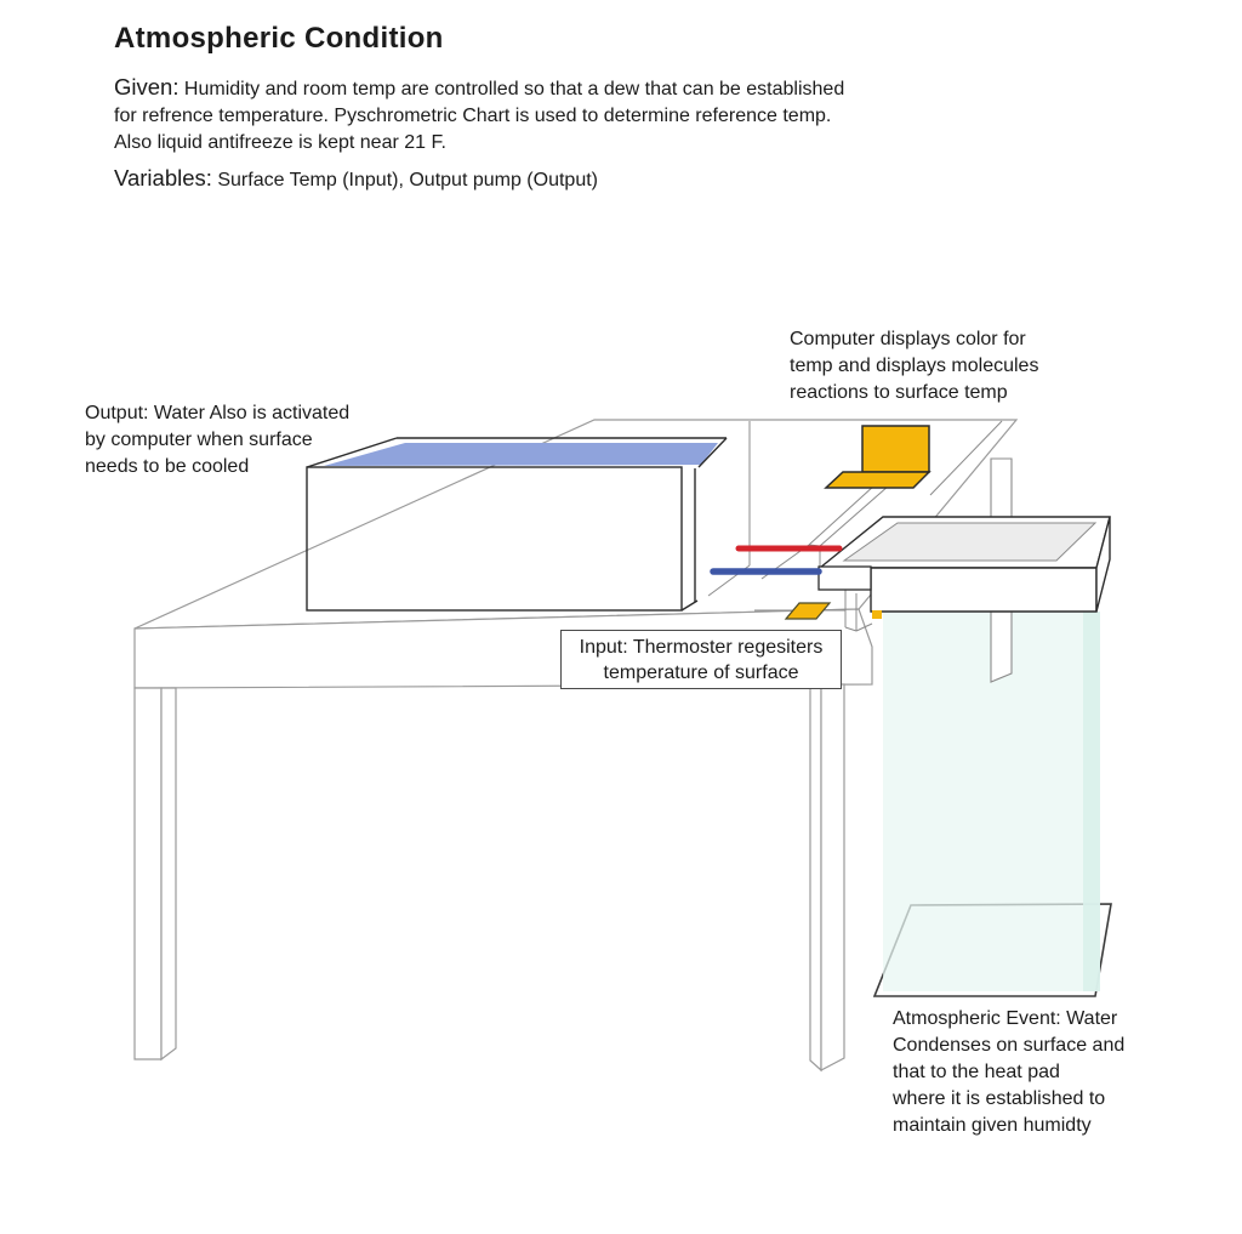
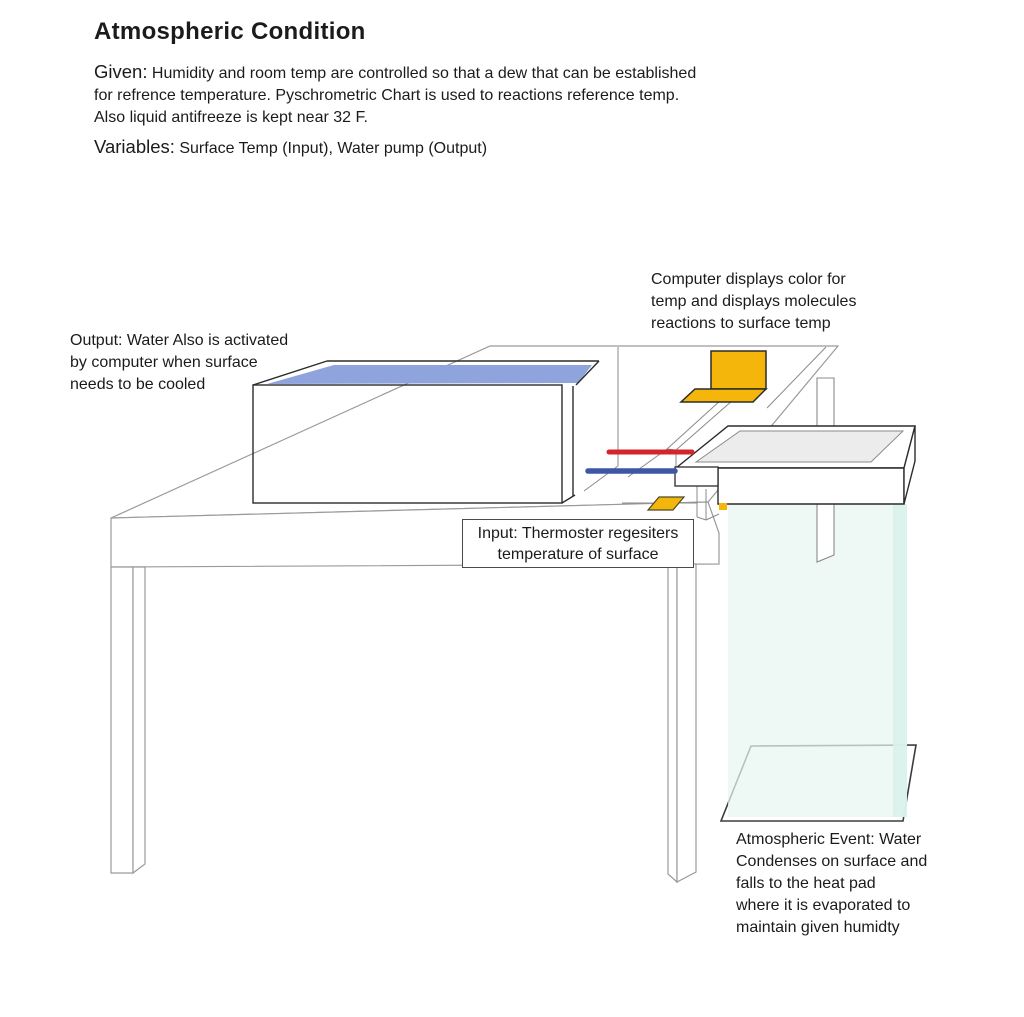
  Atmospheric Condition
  Given: Humidity and room temp are controlled so that a dew that can be established
- for refrence temperature. Pyschrometric Chart is used to determine reference temp.
+ for refrence temperature. Pyschrometric Chart is used to reactions reference temp.
- Also liquid antifreeze is kept near 21 F.
+ Also liquid antifreeze is kept near 32 F.
- Variables: Surface Temp (Input), Output pump (Output)
+ Variables: Surface Temp (Input), Water pump (Output)
  Computer displays color for
  temp and displays molecules
  reactions to surface temp
  Output: Water Also is activated
  by computer when surface
  needs to be cooled
  Input: Thermoster regesiters
  temperature of surface
  Atmospheric Event: Water
  Condenses on surface and
- that to the heat pad
+ falls to the heat pad
- where it is established to
+ where it is evaporated to
  maintain given humidty
